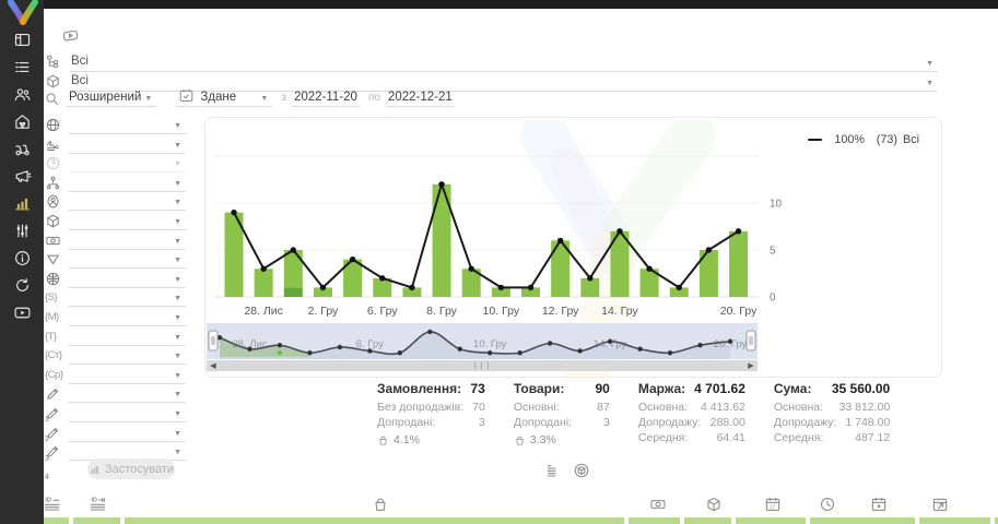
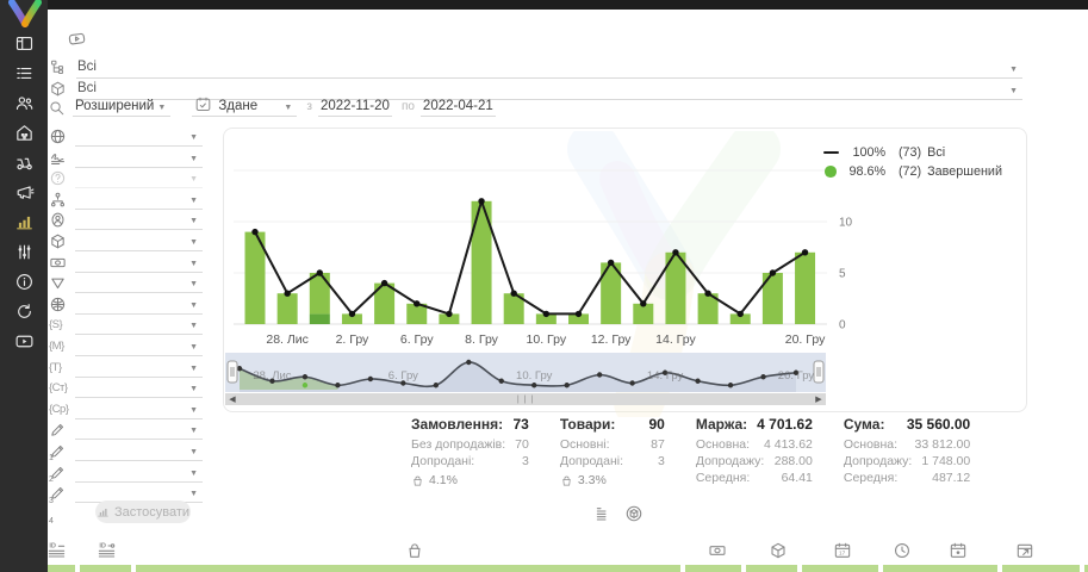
  Всі
  Всі
  Розширений
  Здане
  з
  2022-11-20
  по
- 2022-12-21
+ 2022-04-21
  {S}
  {M}
  {T}
  {Ст}
  {Ср}
  Застосувати
  28. Лис
  2. Гру
  6. Гру
  8. Гру
  10. Гру
  12. Гру
  14. Гру
  20. Гру
  0
  5
  10
  100%
  (73)
  Всі
+ 98.6%
+ (72)
+ Завершений
  28. Лис
  6. Гру
  10. Гру
  14. Гру
  20. Гру
  Замовлення:
  73
  Без допродажів:
  70
  Допродані:
  3
  4.1%
  Товари:
  90
  Основні:
  87
  Допродані:
  3
  3.3%
  Маржа:
  4 701.62
  Основна:
  4 413.62
  Допродажу:
  288.00
  Середня:
  64.41
  Сума:
  35 560.00
  Основна:
  33 812.00
  Допродажу:
  1 748.00
  Середня:
  487.12
